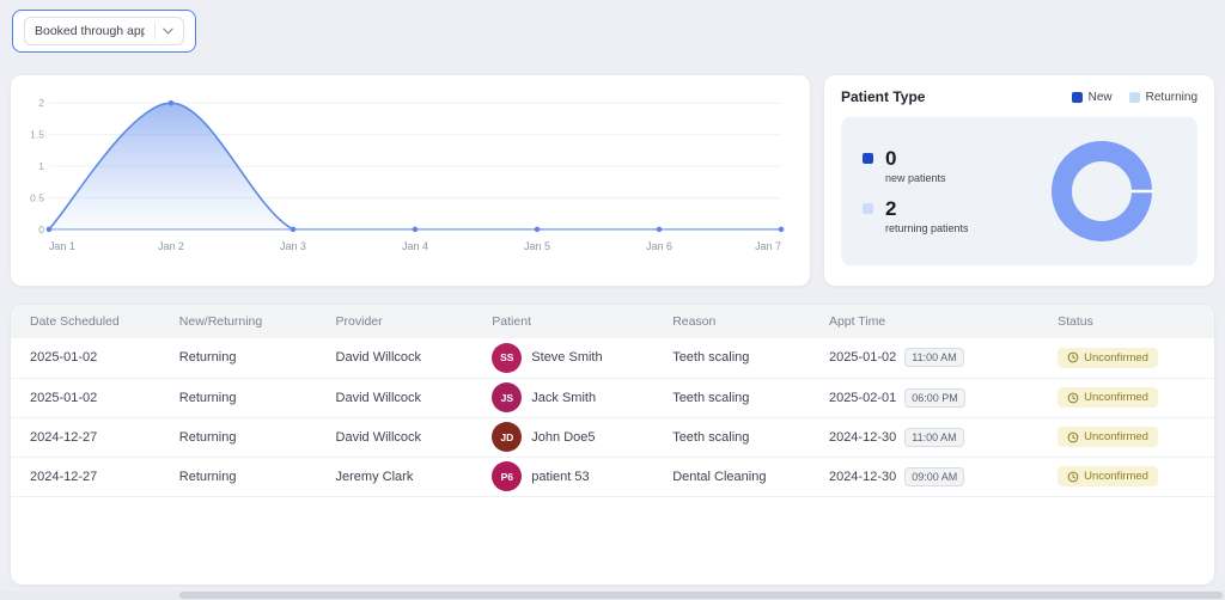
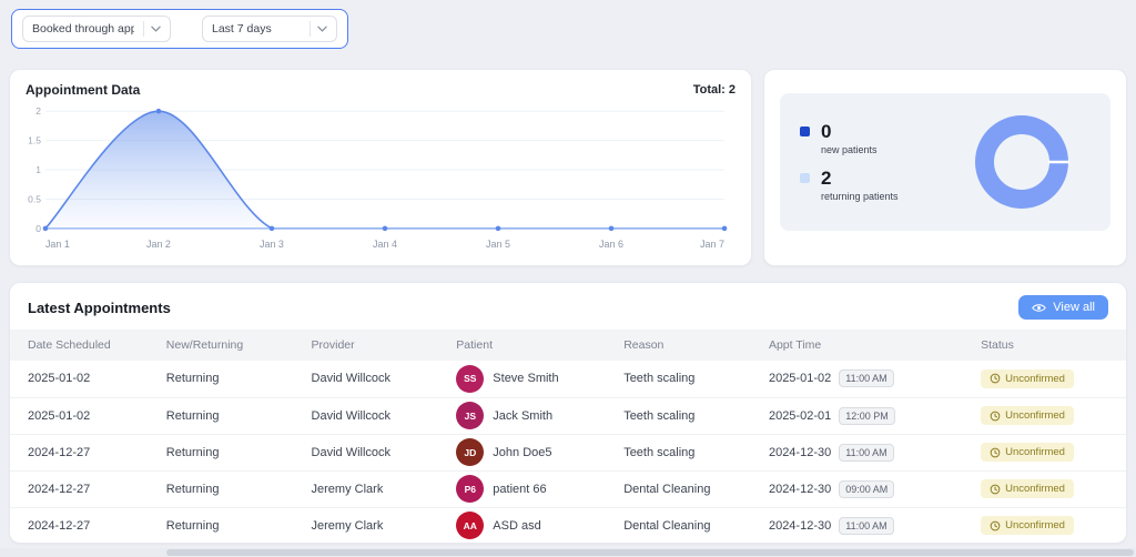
  Booked through app
+ Last 7 days
+ Appointment Data
+ Total: 2
  0
  0.5
  1
  1.5
  2
  Jan 1
  Jan 2
  Jan 3
  Jan 4
  Jan 5
  Jan 6
  Jan 7
- Patient Type
- New
- Returning
  0
  new patients
  2
  returning patients
+ Latest Appointments
+ View all
  Date Scheduled	New/Returning	Provider	Patient	Reason	Appt Time	Status
  2025-01-02	Returning	David Willcock	SS Steve Smith	Teeth scaling	2025-01-02 11:00 AM	Unconfirmed
- 2025-01-02	Returning	David Willcock	JS Jack Smith	Teeth scaling	2025-02-01 06:00 PM	Unconfirmed
+ 2025-01-02	Returning	David Willcock	JS Jack Smith	Teeth scaling	2025-02-01 12:00 PM	Unconfirmed
  2024-12-27	Returning	David Willcock	JD John Doe5	Teeth scaling	2024-12-30 11:00 AM	Unconfirmed
- 2024-12-27	Returning	Jeremy Clark	P6 patient 53	Dental Cleaning	2024-12-30 09:00 AM	Unconfirmed
+ 2024-12-27	Returning	Jeremy Clark	P6 patient 66	Dental Cleaning	2024-12-30 09:00 AM	Unconfirmed
+ 2024-12-27	Returning	Jeremy Clark	AA ASD asd	Dental Cleaning	2024-12-30 11:00 AM	Unconfirmed
